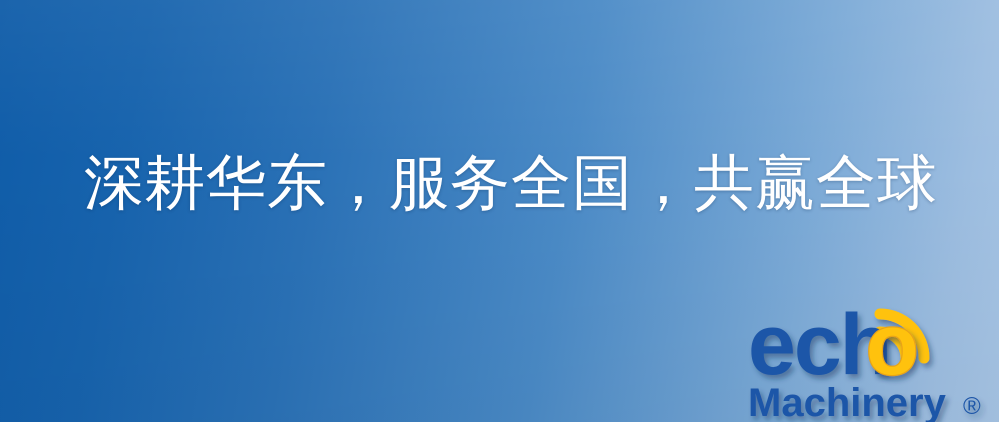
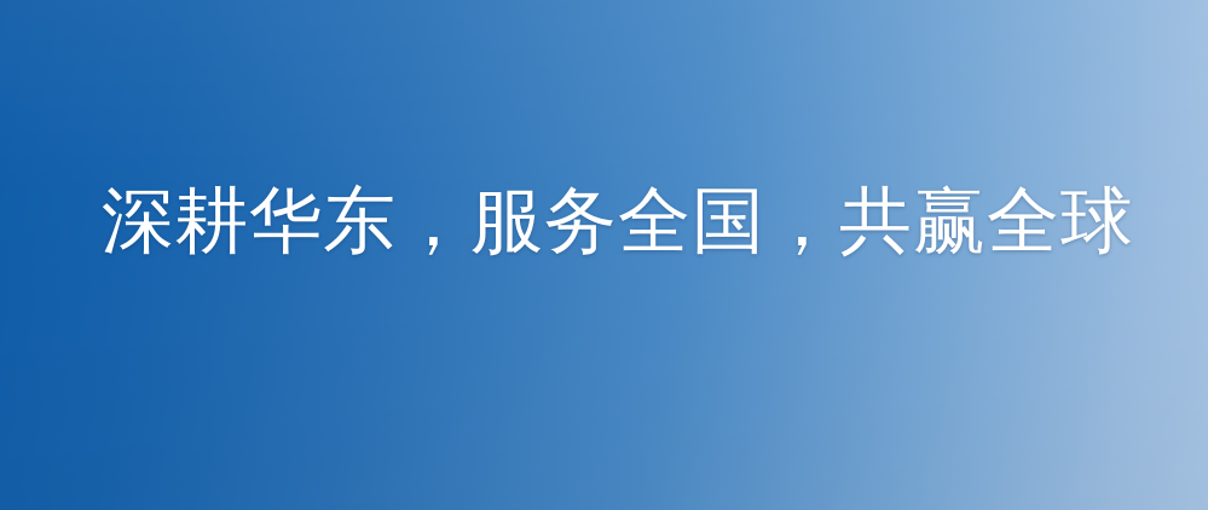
  深耕华东，服务全国，共赢全球
- ech
- o
- Machinery
- ®
